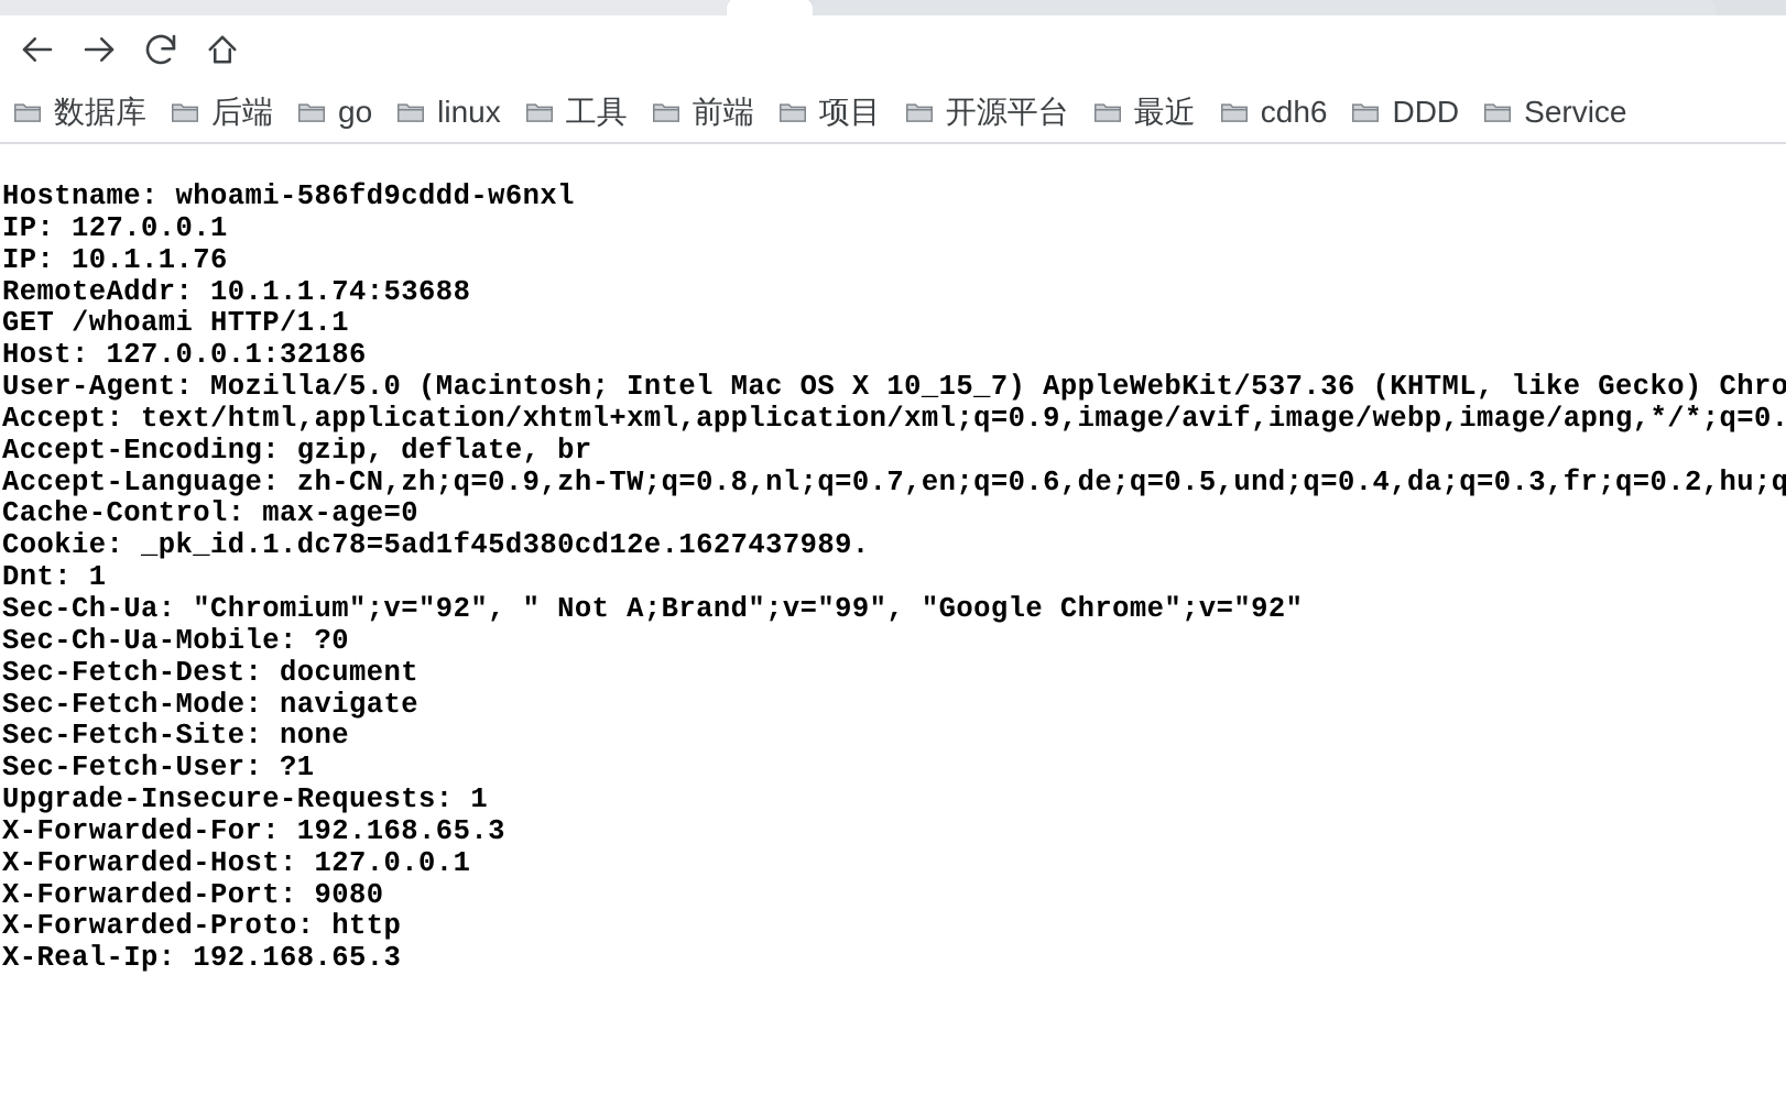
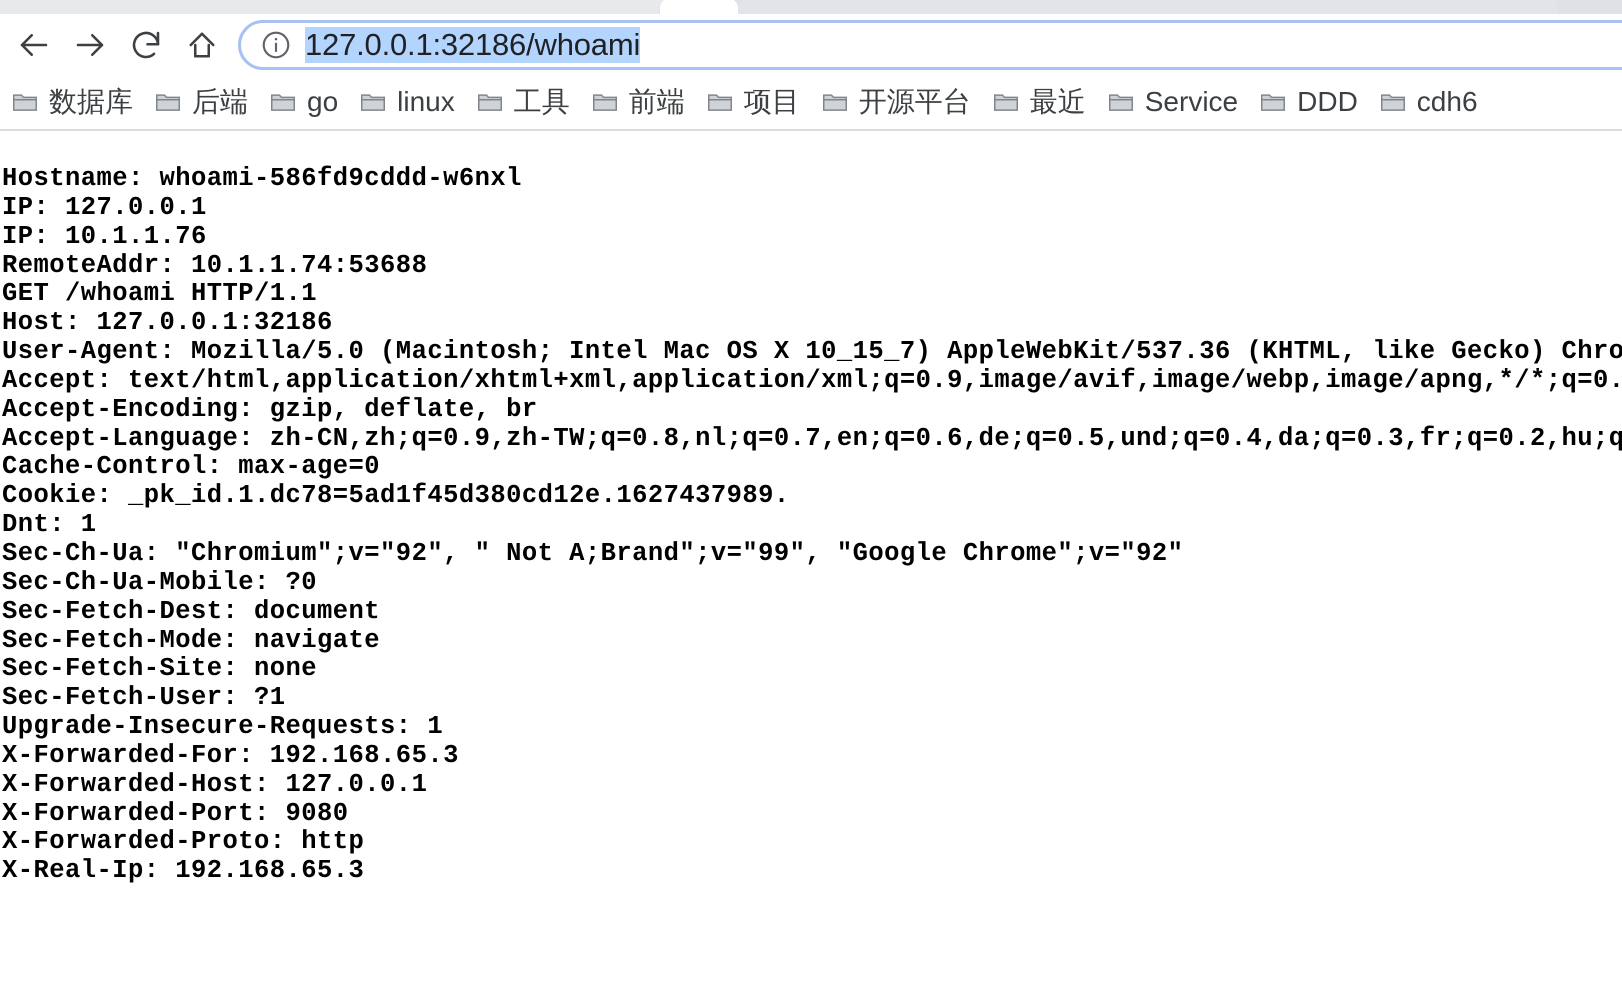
+ 127.0.0.1:32186/whoami
  数据库
  后端
  go
  linux
  工具
  前端
  项目
  开源平台
  最近
- cdh6
+ Service
  DDD
- Service
+ cdh6
  Hostname: whoami-586fd9cddd-w6nxl
  IP: 127.0.0.1
  IP: 10.1.1.76
  RemoteAddr: 10.1.1.74:53688
  GET /whoami HTTP/1.1
  Host: 127.0.0.1:32186
  User-Agent: Mozilla/5.0 (Macintosh; Intel Mac OS X 10_15_7) AppleWebKit/537.36 (KHTML, like Gecko) Chro
  Accept: text/html,application/xhtml+xml,application/xml;q=0.9,image/avif,image/webp,image/apng,*/*;q=0.
  Accept-Encoding: gzip, deflate, br
  Accept-Language: zh-CN,zh;q=0.9,zh-TW;q=0.8,nl;q=0.7,en;q=0.6,de;q=0.5,und;q=0.4,da;q=0.3,fr;q=0.2,hu;q
  Cache-Control: max-age=0
  Cookie: _pk_id.1.dc78=5ad1f45d380cd12e.1627437989.
  Dnt: 1
  Sec-Ch-Ua: "Chromium";v="92", " Not A;Brand";v="99", "Google Chrome";v="92"
  Sec-Ch-Ua-Mobile: ?0
  Sec-Fetch-Dest: document
  Sec-Fetch-Mode: navigate
  Sec-Fetch-Site: none
  Sec-Fetch-User: ?1
  Upgrade-Insecure-Requests: 1
  X-Forwarded-For: 192.168.65.3
  X-Forwarded-Host: 127.0.0.1
  X-Forwarded-Port: 9080
  X-Forwarded-Proto: http
  X-Real-Ip: 192.168.65.3
